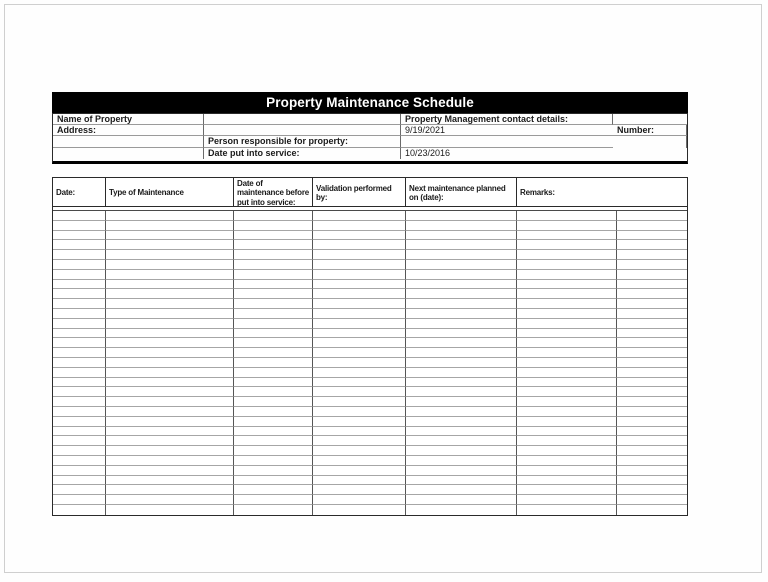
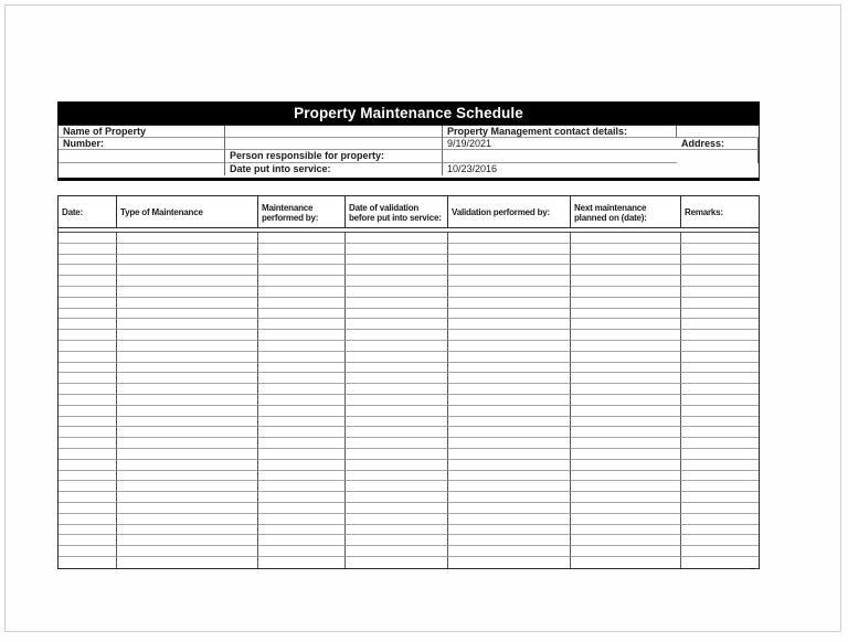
  Property Maintenance Schedule
  Name of Property
  Property Management contact details:
- Address:
+ Number:
  9/19/2021
- Number:
+ Address:
  Person responsible for property:
  Date put into service:
  10/23/2016
  Date:
  Type of Maintenance
+ Maintenance performed by:
- Date of maintenance before put into service:
+ Date of validation before put into service:
  Validation performed by:
  Next maintenance planned on (date):
  Remarks:
